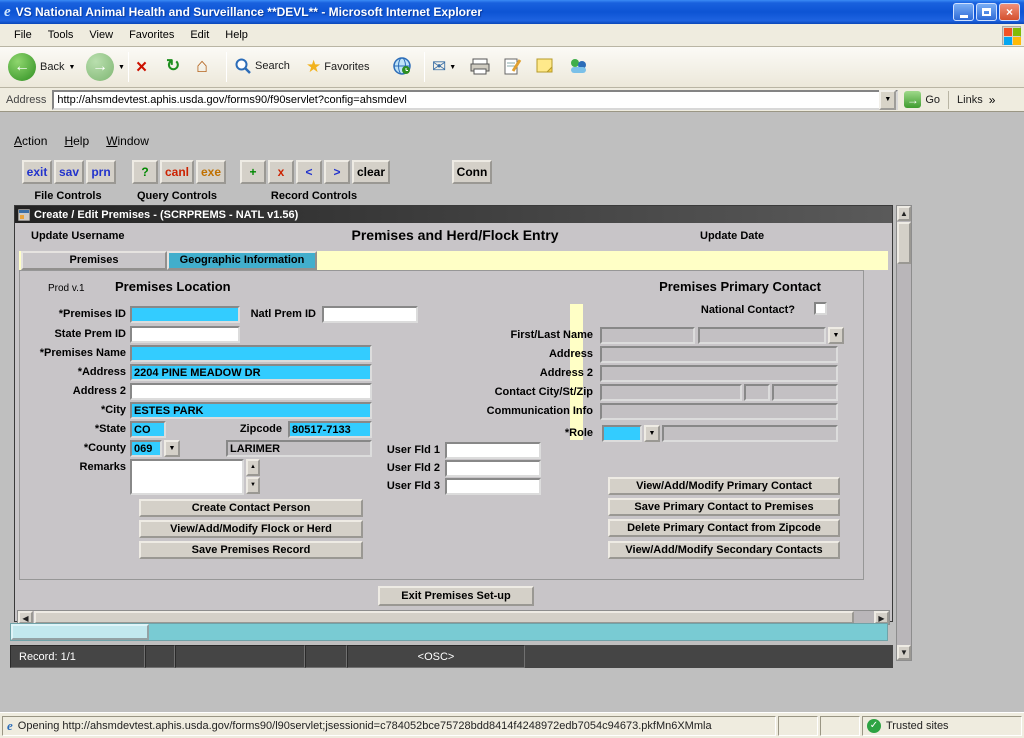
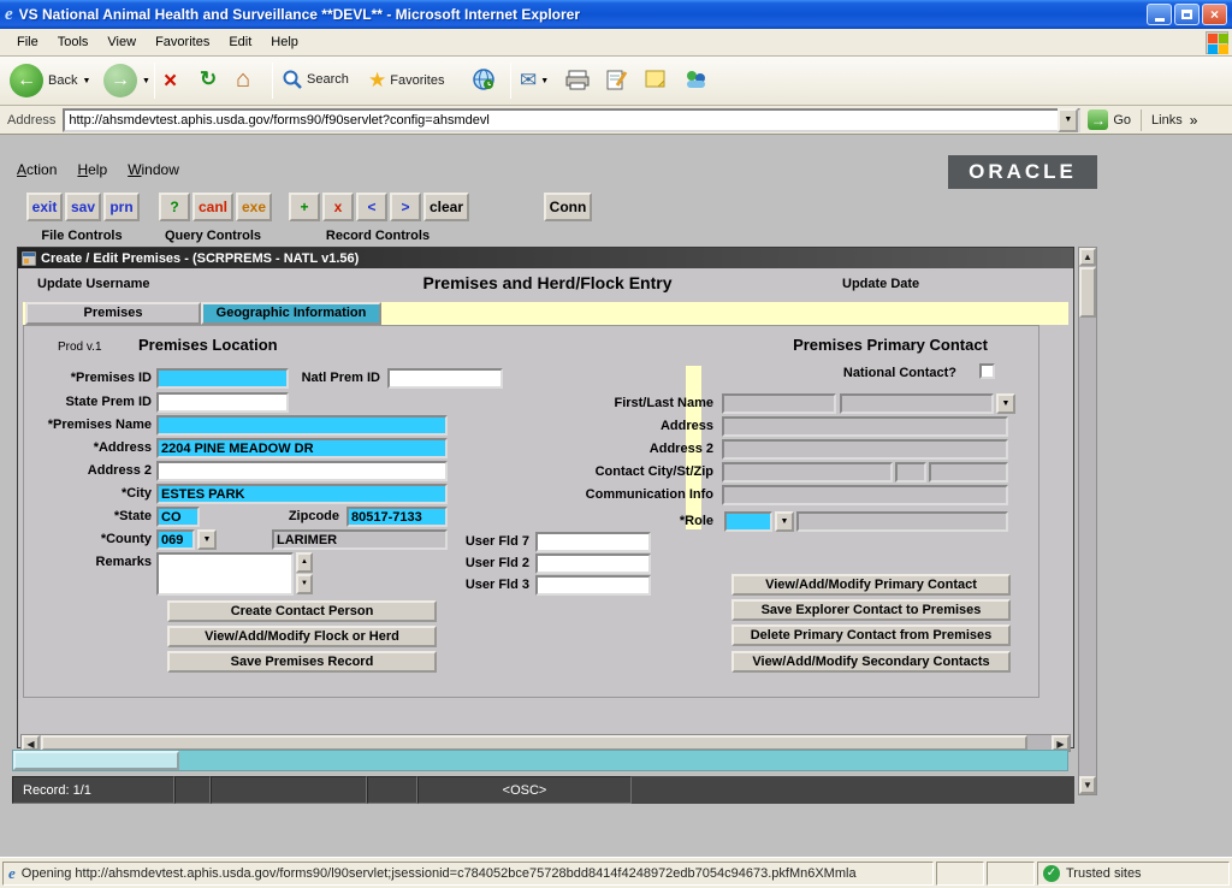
  e
  VS National Animal Health and Surveillance **DEVL** - Microsoft Internet Explorer
  ×
  File
  Tools
  View
  Favorites
  Edit
  Help
  ←
  Back
  →
  ×
  ↻
  ⌂
  Search
  ★
  Favorites
  ✉
  Address
  http://ahsmdevtest.aphis.usda.gov/forms90/f90servlet?config=ahsmdevl
  →
  Go
  Links
  »
  Action Help Window
+ ORACLE
  exit
  sav
  prn
  ?
  canl
  exe
  +
  x
  <
  >
  clear
  Conn
  File Controls
  Query Controls
  Record Controls
  Create / Edit Premises - (SCRPREMS - NATL v1.56)
  Update Username
  Premises and Herd/Flock Entry
  Update Date
  Premises
  Geographic Information
  Prod v.1
  Premises Location
  *Premises ID
  Natl Prem ID
  State Prem ID
  *Premises Name
  *Address
  Address 2
  *City
  *State
  Zipcode
  *County
  Remarks
  2204 PINE MEADOW DR
  ESTES PARK
  CO
  80517-7133
  069
  LARIMER
  Create Contact Person
  View/Add/Modify Flock or Herd
  Save Premises Record
- User Fld 1
+ User Fld 7
  User Fld 2
  User Fld 3
  Premises Primary Contact
  National Contact?
  First/Last Name
  Address
  Address 2
  Contact City/St/Zip
  Communication Info
  *Role
  View/Add/Modify Primary Contact
- Save Primary Contact to Premises
+ Save Explorer Contact to Premises
- Delete Primary Contact from Zipcode
+ Delete Primary Contact from Premises
  View/Add/Modify Secondary Contacts
- Exit Premises Set-up
  ◀
  ▶
  ▲
  ▼
  Record: 1/1
  <OSC>
  e
  Opening http://ahsmdevtest.aphis.usda.gov/forms90/l90servlet;jsessionid=c784052bce75728bdd8414f4248972edb7054c94673.pkfMn6XMmla
  ✓
  Trusted sites
